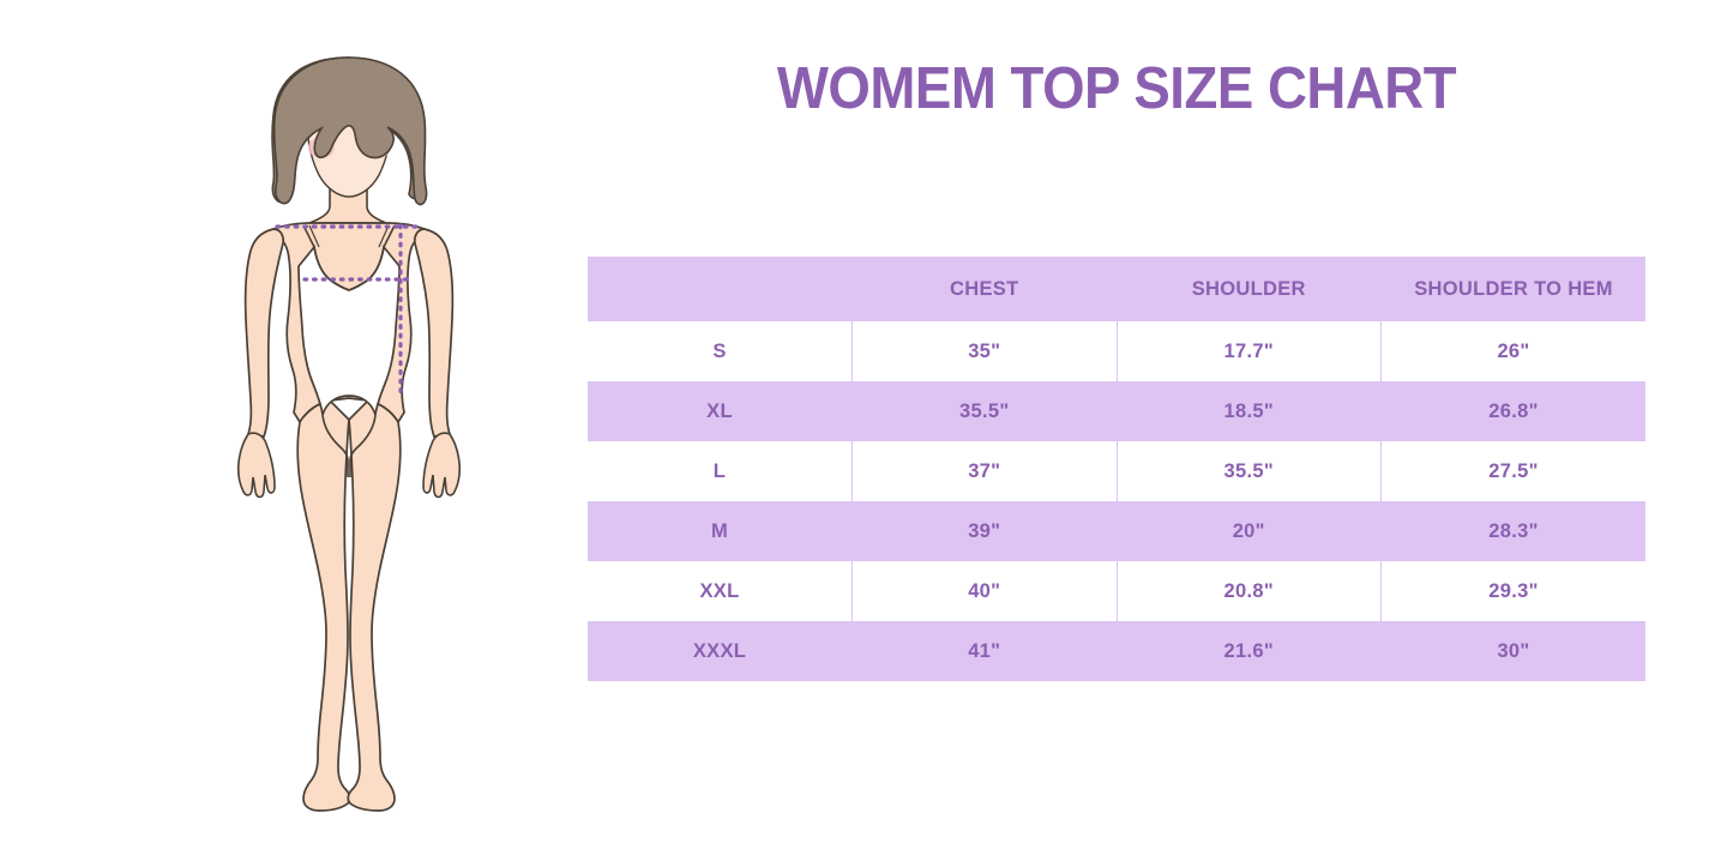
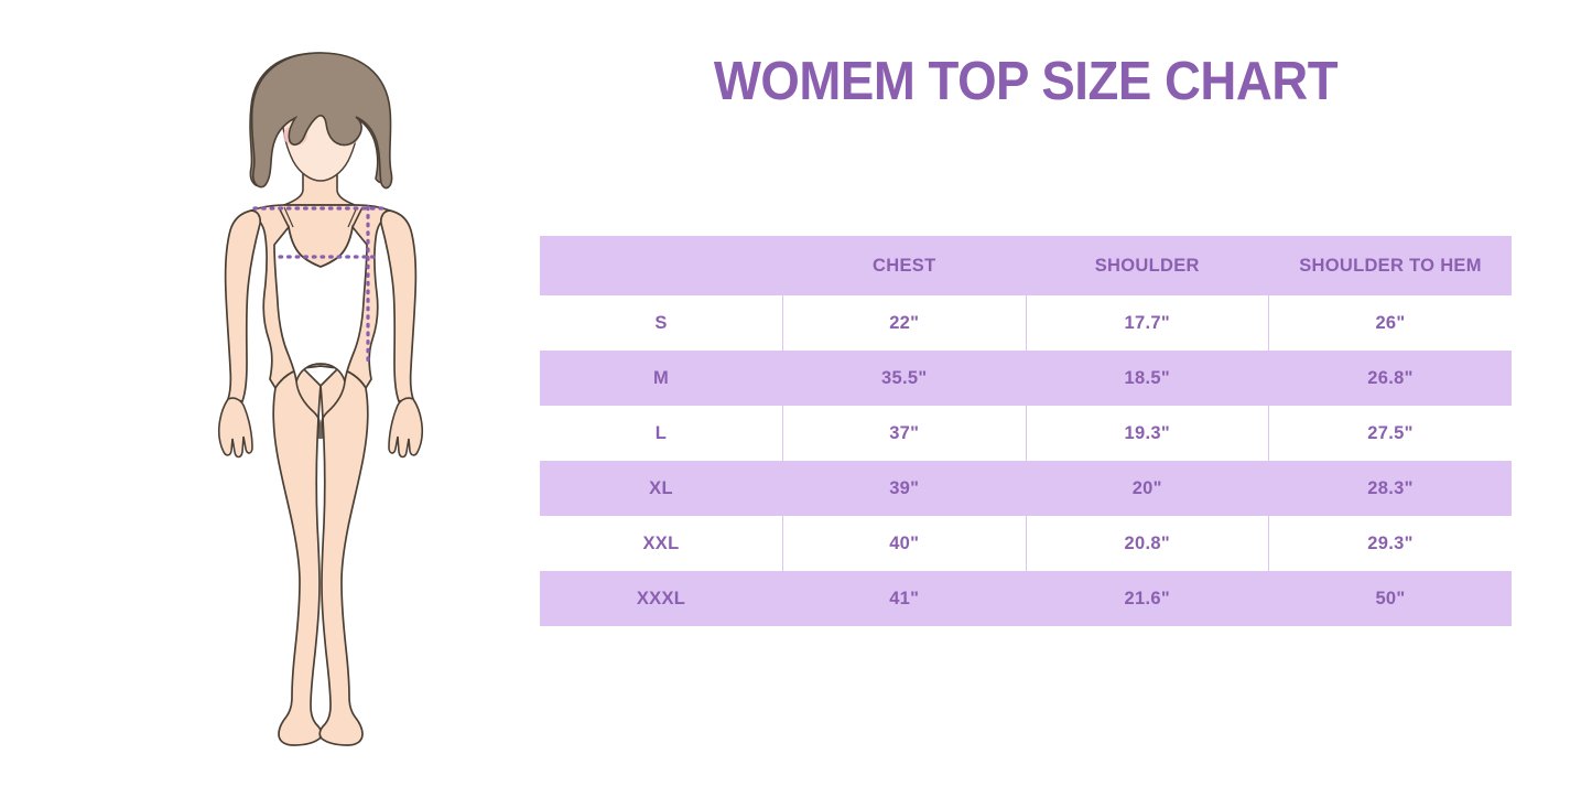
  WOMEM TOP SIZE CHART
  	CHEST	SHOULDER	SHOULDER TO HEM
- S	35"	17.7"	26"
+ S	22"	17.7"	26"
- XL	35.5"	18.5"	26.8"
+ M	35.5"	18.5"	26.8"
- L	37"	35.5"	27.5"
+ L	37"	19.3"	27.5"
- M	39"	20"	28.3"
+ XL	39"	20"	28.3"
  XXL	40"	20.8"	29.3"
- XXXL	41"	21.6"	30"
+ XXXL	41"	21.6"	50"
